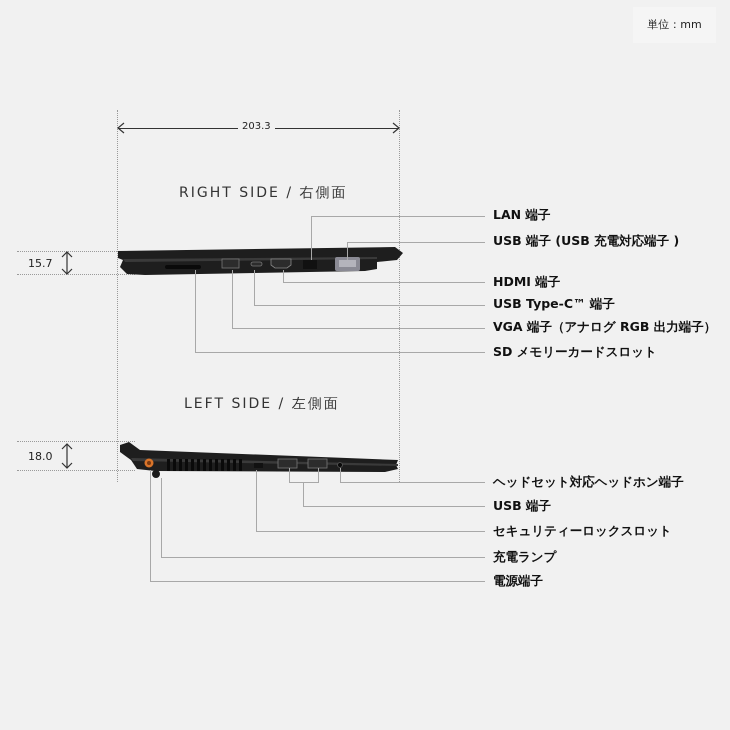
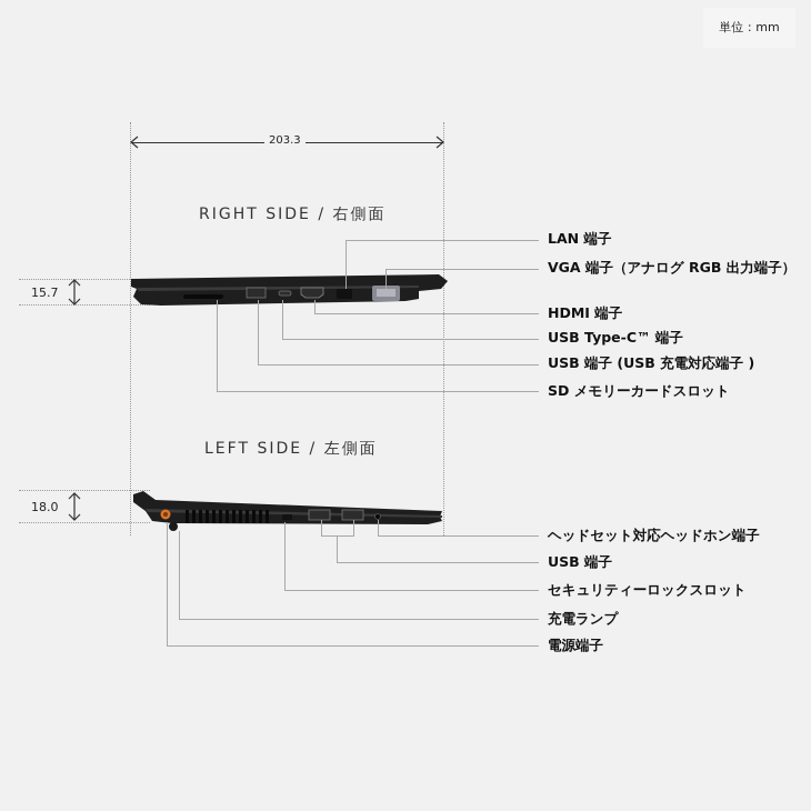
  単位：mm
  203.3
  RIGHT SIDE / 右側面
  15.7
  LAN 端子
- USB 端子 (USB 充電対応端子 )
+ VGA 端子（アナログ RGB 出力端子）
  HDMI 端子
  USB Type-C™ 端子
- VGA 端子（アナログ RGB 出力端子）
+ USB 端子 (USB 充電対応端子 )
  SD メモリーカードスロット
  LEFT SIDE / 左側面
  18.0
  ヘッドセット対応ヘッドホン端子
  USB 端子
  セキュリティーロックスロット
  充電ランプ
  電源端子
